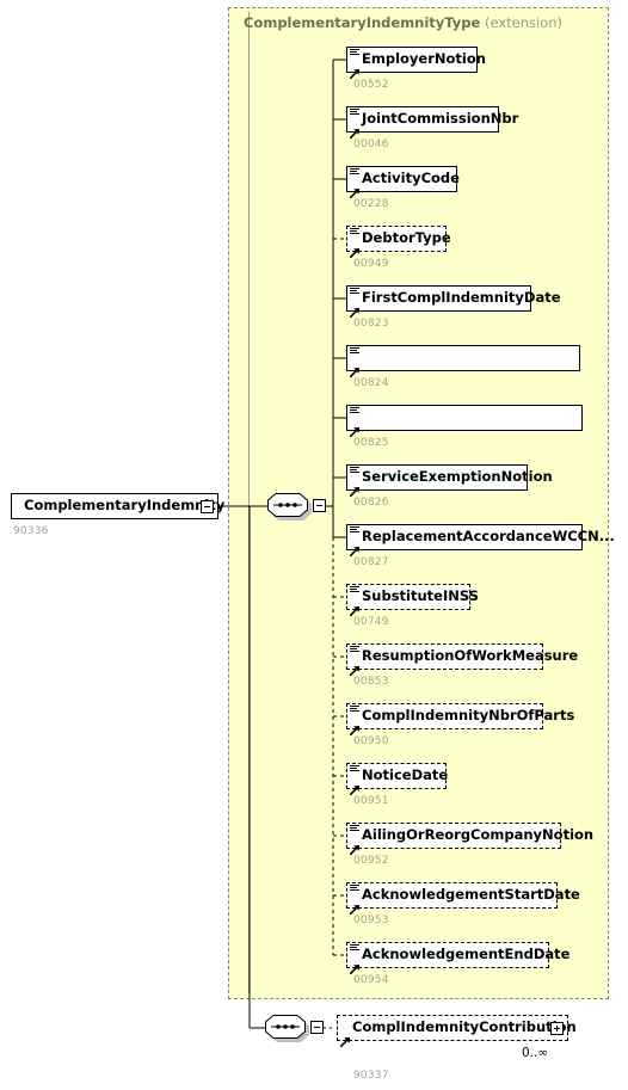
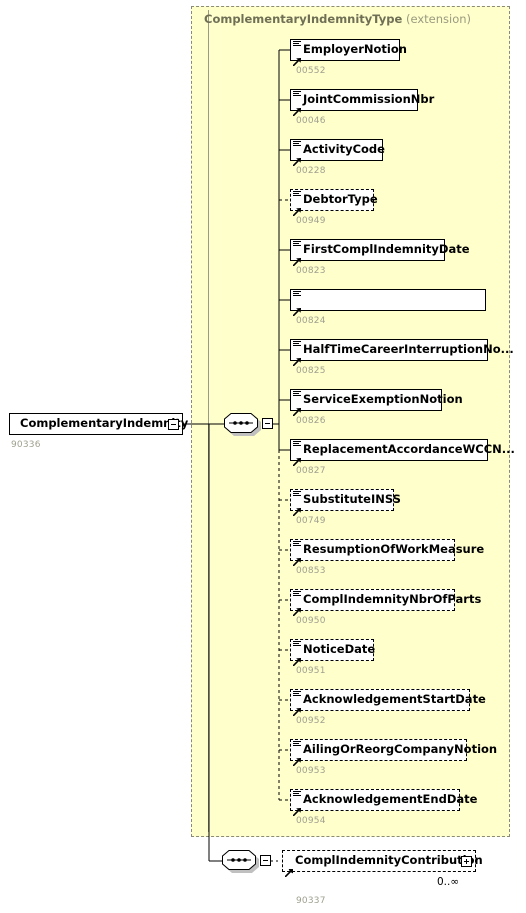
  ComplementaryIndemnityType (extension)
  ComplementaryIndemy
  90336
  EmployerNotion
  00552
  JointCommissionNbr
  00046
  ActivityCode
  00228
  DebtorType
  00949
  FirstComplIndemnityDate
  00823
  00824
+ HalfTimeCareerInterruptionNo...
  00825
  ServiceExemptionNotion
  00826
  ReplacementAccordanceWCCN...
  00827
  SubstituteINSS
  00749
  ResumptionOfWorkMeasure
  00853
  ComplIndemnityNbrOfParts
  00950
  NoticeDate
  00951
- AilingOrReorgCompanyNotion
+ AcknowledgementStartDate
  00952
- AcknowledgementStartDate
+ AilingOrReorgCompanyNotion
  00953
  AcknowledgementEndDate
  00954
  ComplIndemnityContributn
  0..∞
  90337
